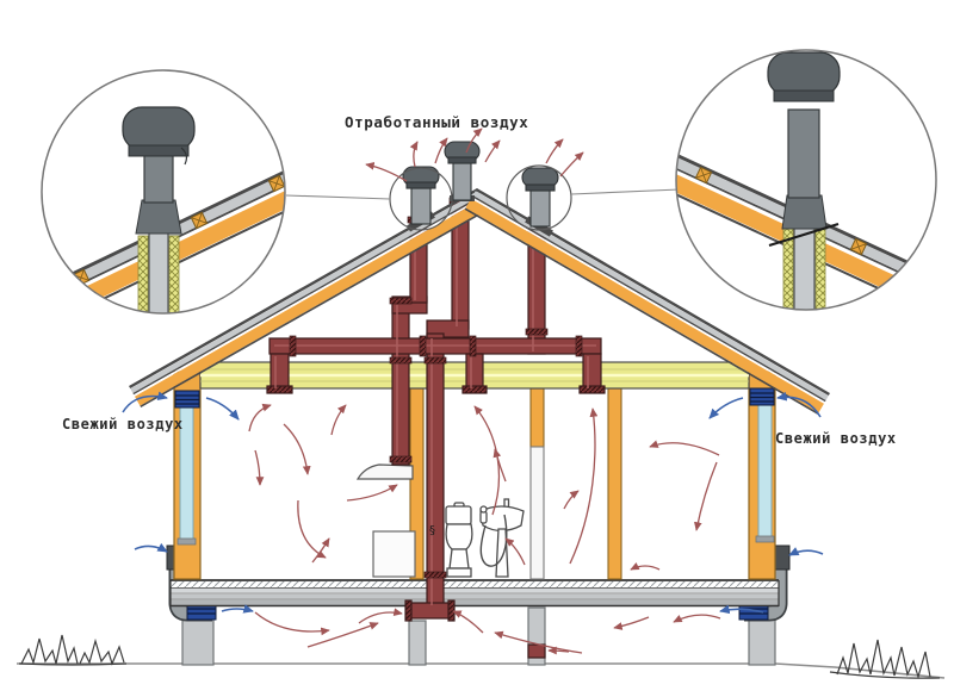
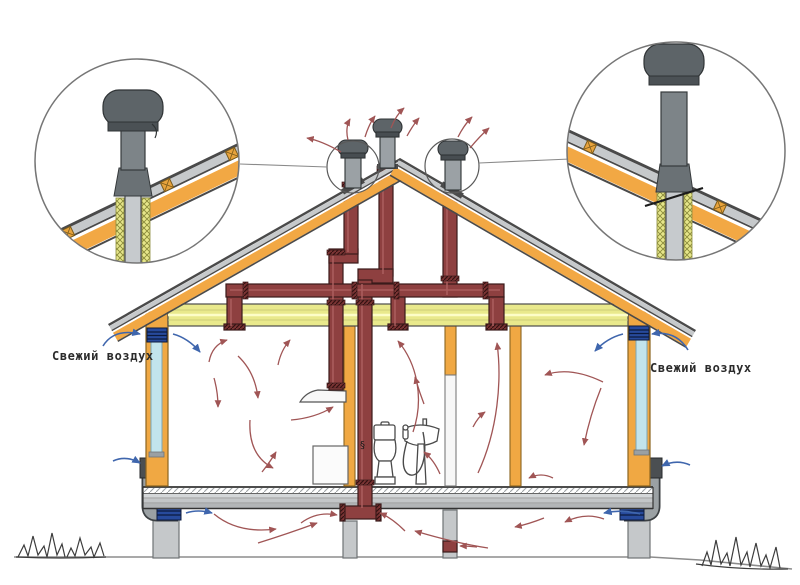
  §
- Отработанный воздух
  Свежий воздух
  Свежий воздух
